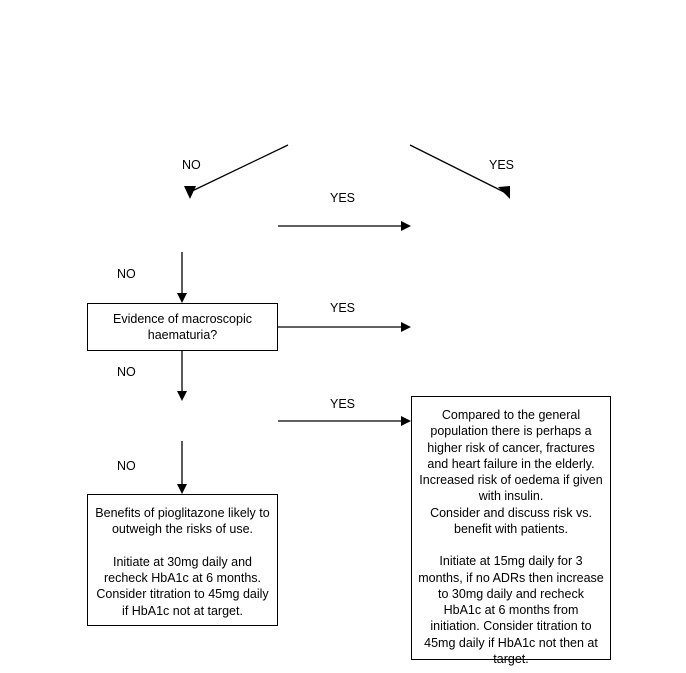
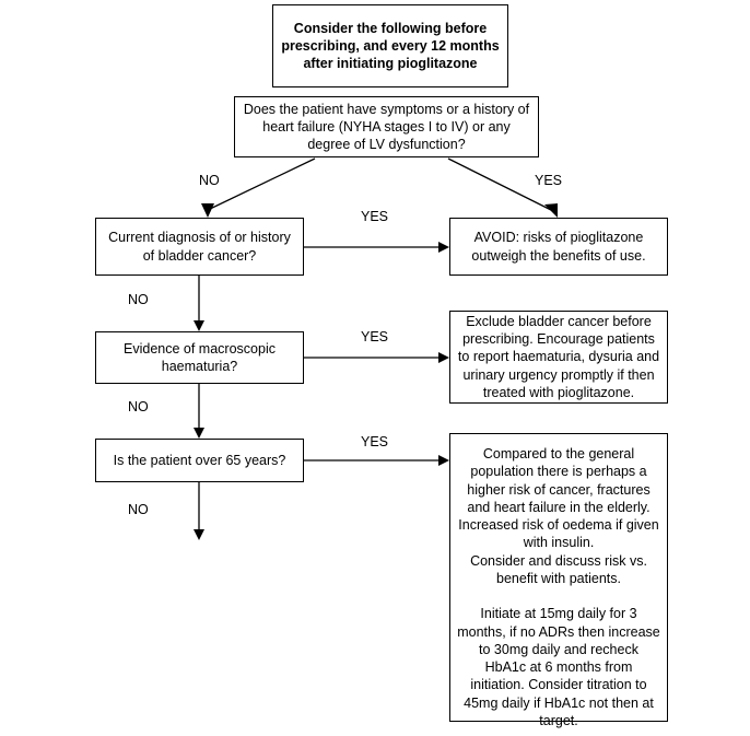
+ Consider the following before prescribing, and every 12 months after initiating pioglitazone
+ Does the patient have symptoms or a history of heart failure (NYHA stages I to IV) or any degree of LV dysfunction?
+ Current diagnosis of or history of bladder cancer?
+ AVOID: risks of pioglitazone outweigh the benefits of use.
  Evidence of macroscopic haematuria?
+ Exclude bladder cancer before prescribing. Encourage patients to report haematuria, dysuria and urinary urgency promptly if then treated with pioglitazone.
+ Is the patient over 65 years?
  Compared to the general population there is perhaps a higher risk of cancer, fractures and heart failure in the elderly.
  Increased risk of oedema if given with insulin.
  Consider and discuss risk vs. benefit with patients.
  Initiate at 15mg daily for 3 months, if no ADRs then increase to 30mg daily and recheck HbA1c at 6 months from initiation. Consider titration to 45mg daily if HbA1c not then at target.
- Benefits of pioglitazone likely to outweigh the risks of use.
- Initiate at 30mg daily and recheck HbA1c at 6 months. Consider titration to 45mg daily if HbA1c not at target.
  NO
  YES
  YES
  NO
  YES
  NO
  YES
  NO
